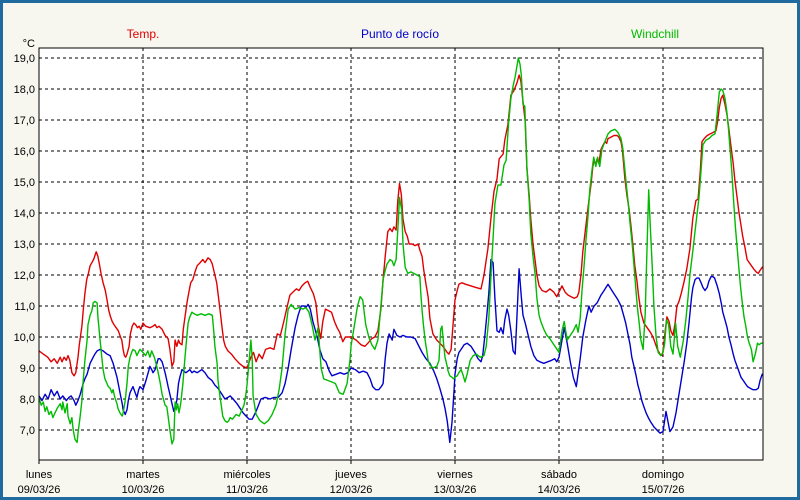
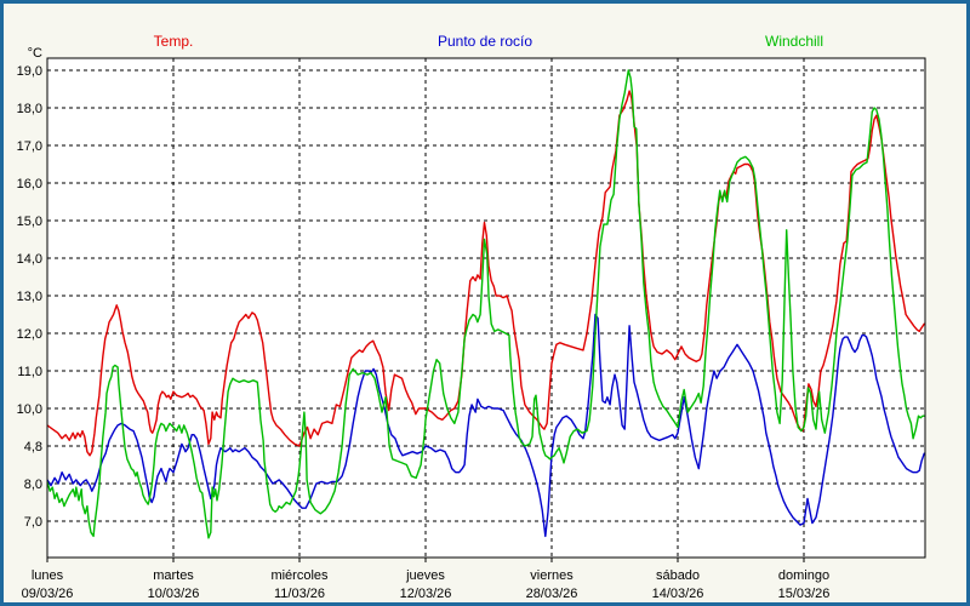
  Temp.
  Punto de rocío
  Windchill
  7,0
  8,0
- 9,0
+ 4,8
  10,0
  11,0
  12,0
  13,0
  14,0
  15,0
  16,0
  17,0
  18,0
  19,0
  °C
  lunes
  09/03/26
  martes
  10/03/26
  miércoles
  11/03/26
  jueves
  12/03/26
  viernes
- 13/03/26
+ 28/03/26
  sábado
  14/03/26
  domingo
- 15/07/26
+ 15/03/26
